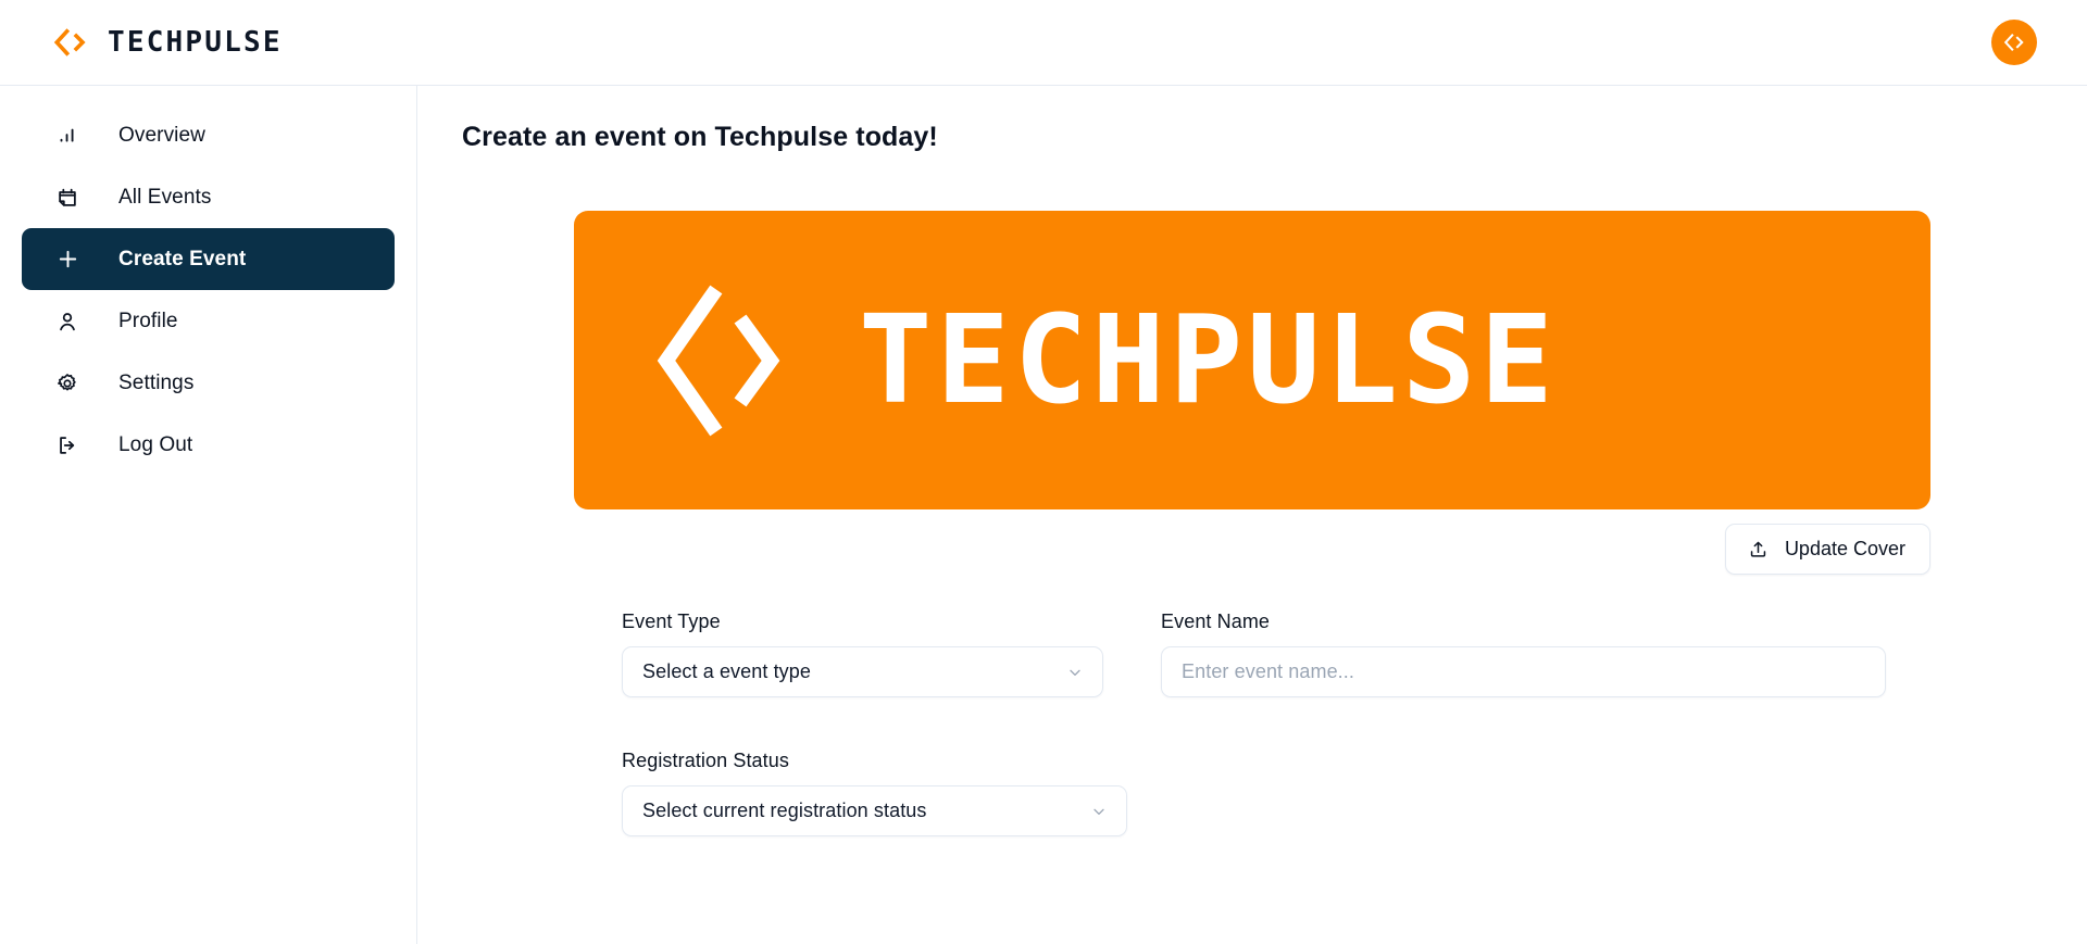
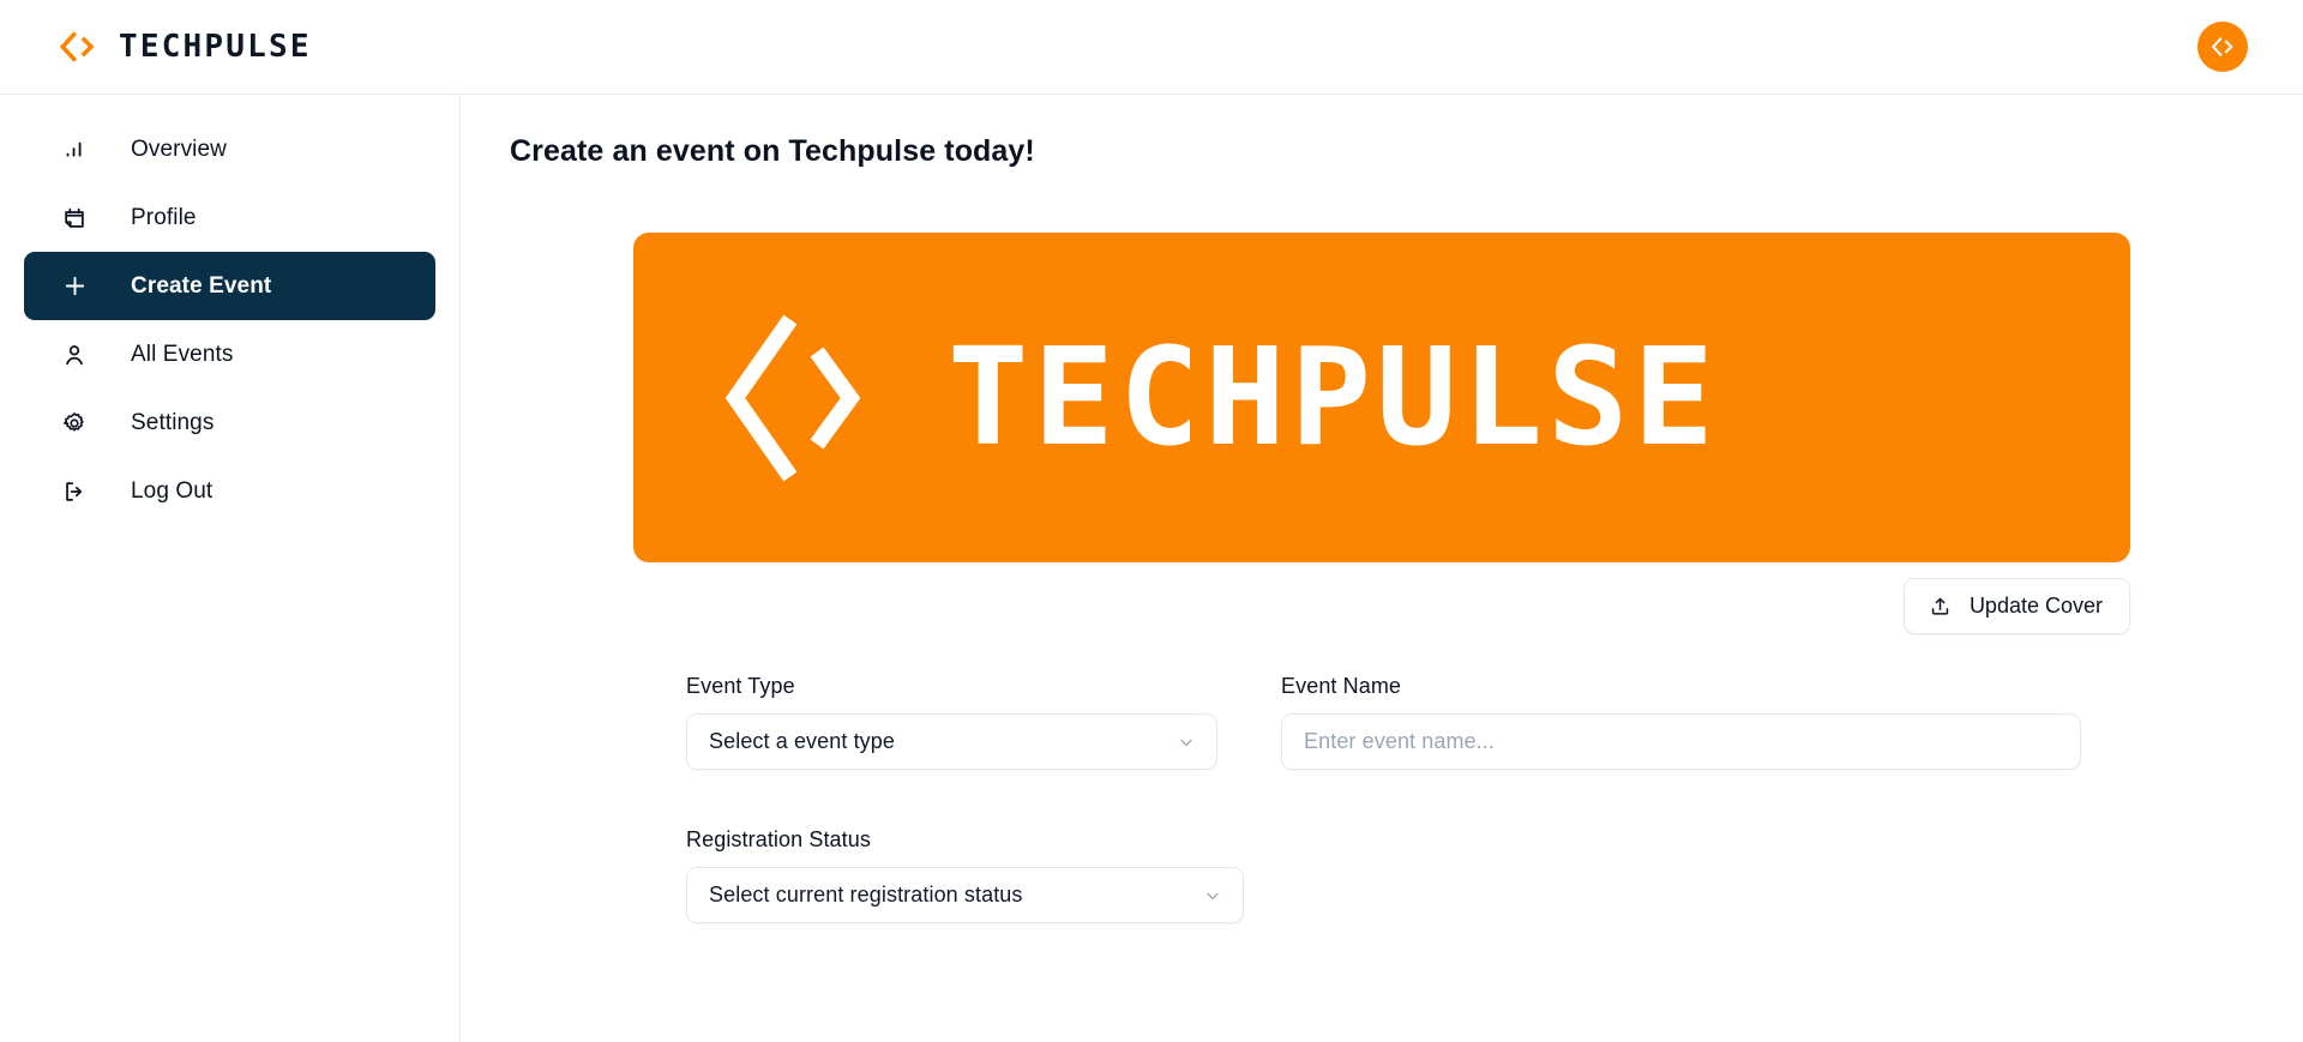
  TECHPULSE
  Overview
- All Events
+ Profile
  Create Event
- Profile
+ All Events
  Settings
  Log Out
  Create an event on Techpulse today!
  TECHPULSE
  Update Cover
  Event Type
  Select a event type
  Event Name
  Enter event name...
  Registration Status
  Select current registration status
